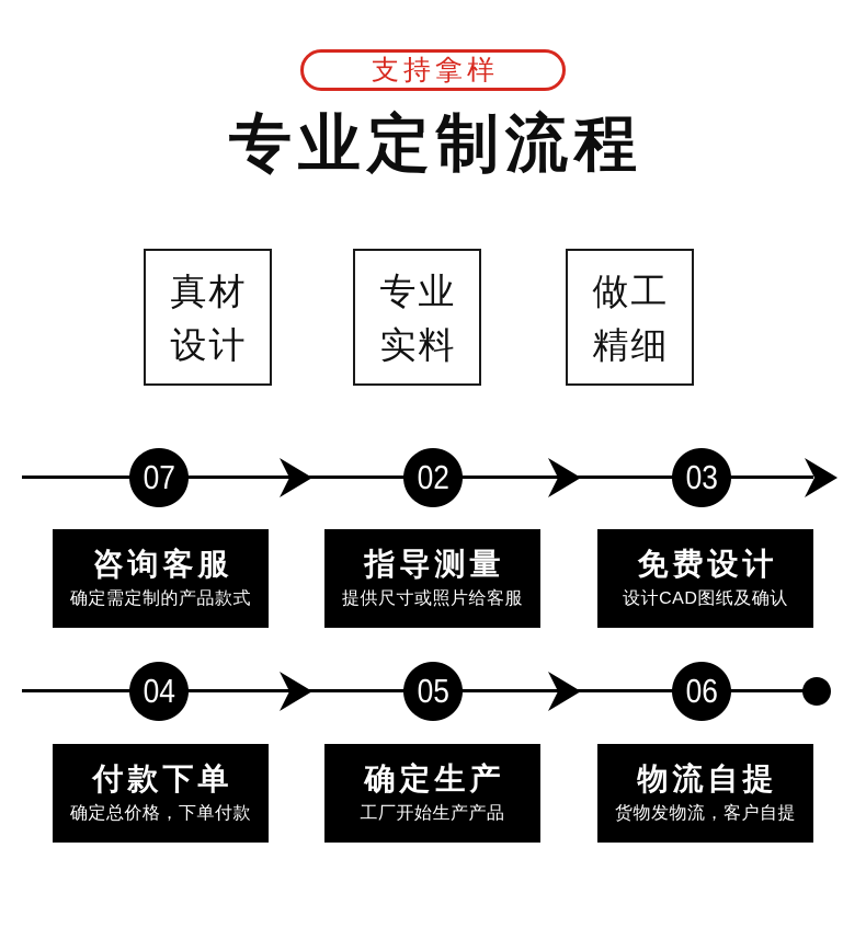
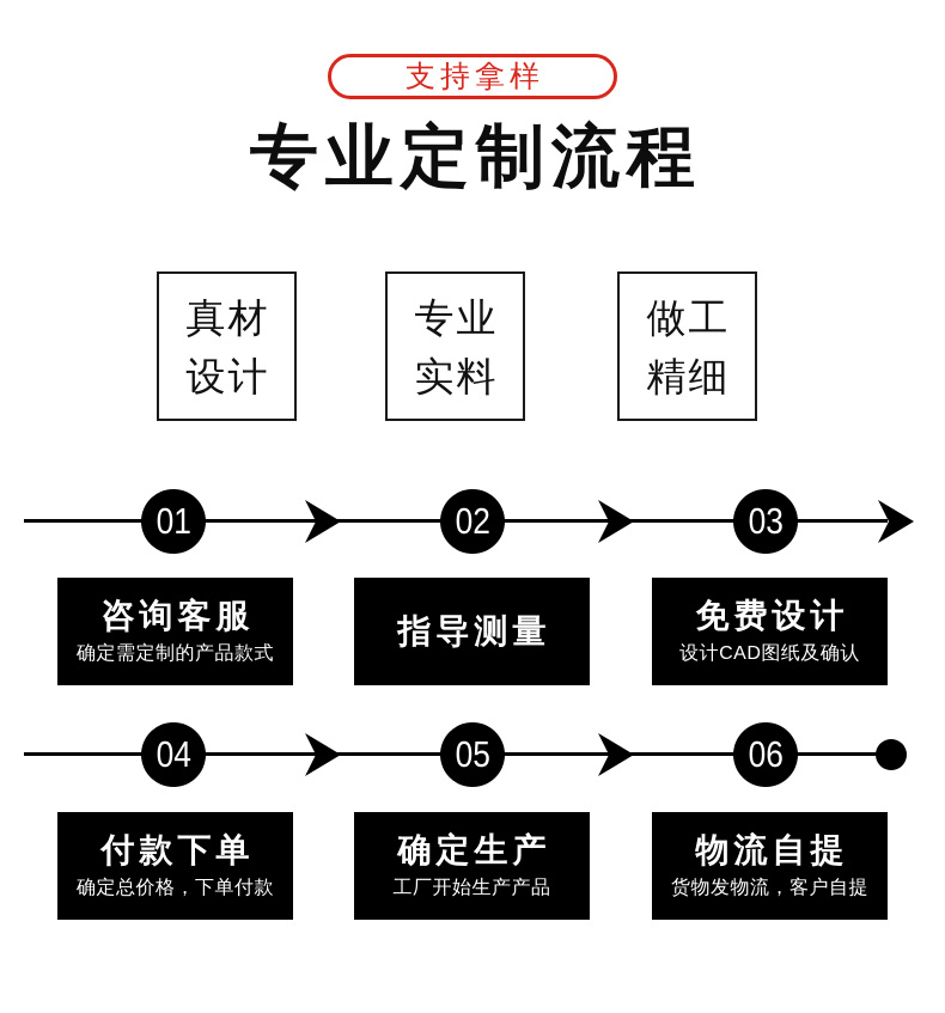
  支持拿样
  专业定制流程
  真材
  设计
  专业
  实料
  做工
  精细
- 07
+ 01
  02
  03
  咨询客服
  确定需定制的产品款式
  指导测量
- 提供尺寸或照片给客服
  免费设计
  设计CAD图纸及确认
  04
  05
  06
  付款下单
  确定总价格，下单付款
  确定生产
  工厂开始生产产品
  物流自提
  货物发物流，客户自提
